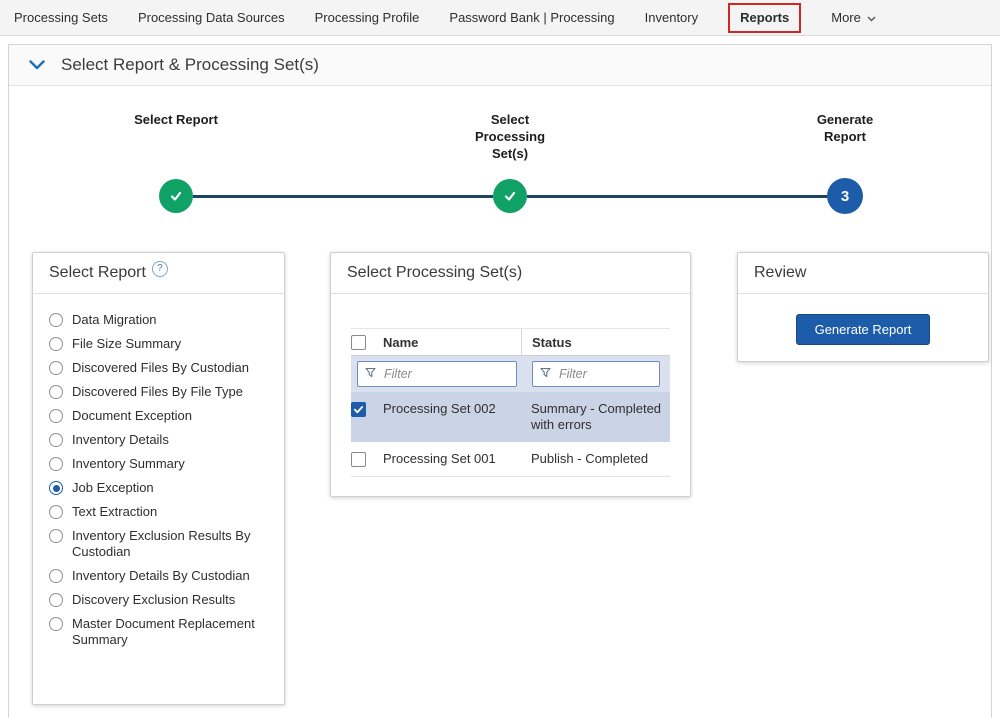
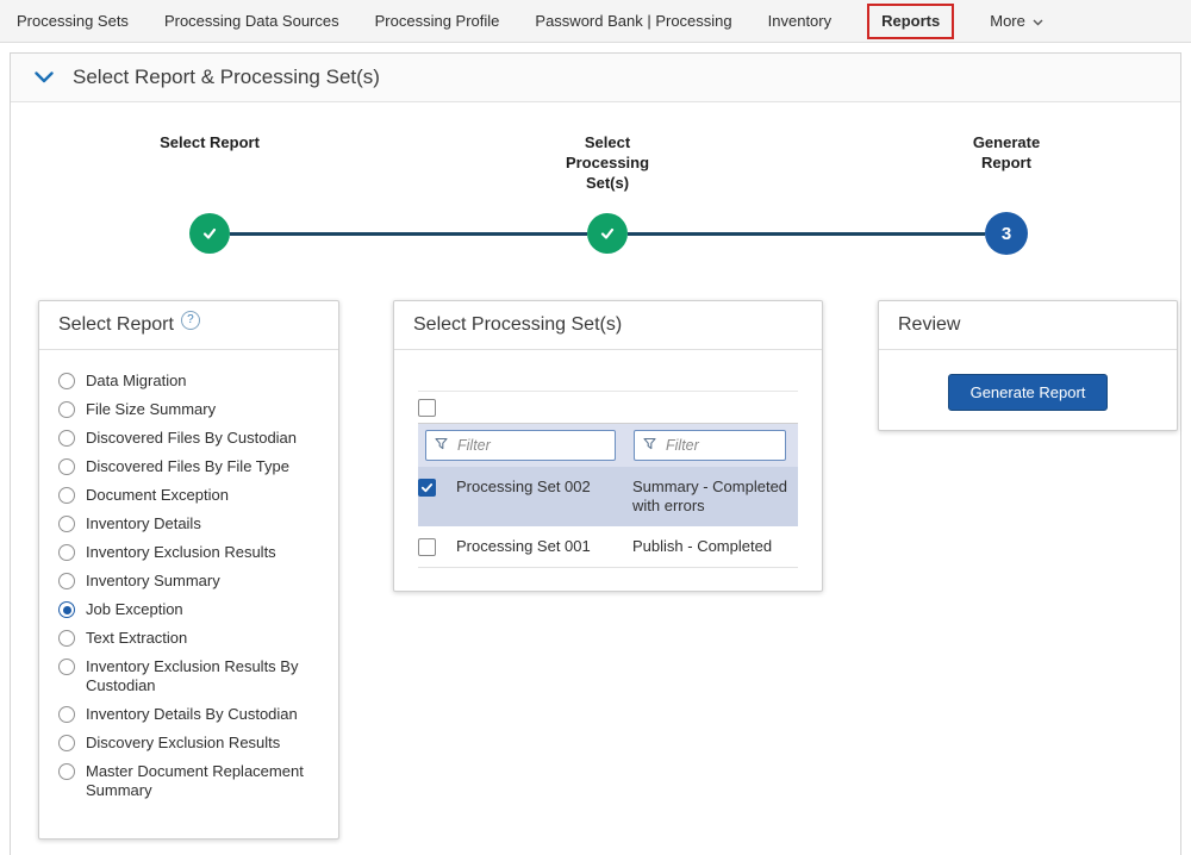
  Processing Sets
  Processing Data Sources
  Processing Profile
  Password Bank | Processing
  Inventory
  Reports
  More
  Select Report & Processing Set(s)
  Select Report
  Select
  Processing
  Set(s)
  Generate
  Report
  3
  Select Report
  ?
  Data Migration
  File Size Summary
  Discovered Files By Custodian
  Discovered Files By File Type
  Document Exception
  Inventory Details
+ Inventory Exclusion Results
  Inventory Summary
  Job Exception
  Text Extraction
  Inventory Exclusion Results By Custodian
  Inventory Details By Custodian
  Discovery Exclusion Results
  Master Document Replacement Summary
  Select Processing Set(s)
- Name
- Status
  Filter
  Filter
  Processing Set 002
  Summary - Completed with errors
  Processing Set 001
  Publish - Completed
  Review
  Generate Report
